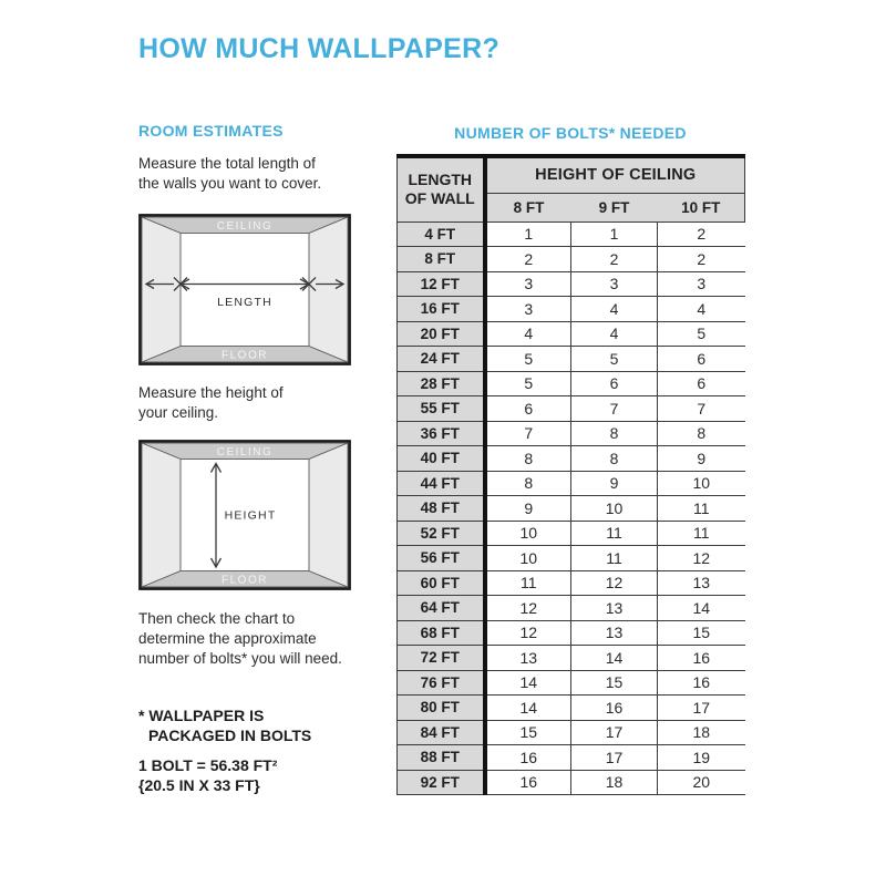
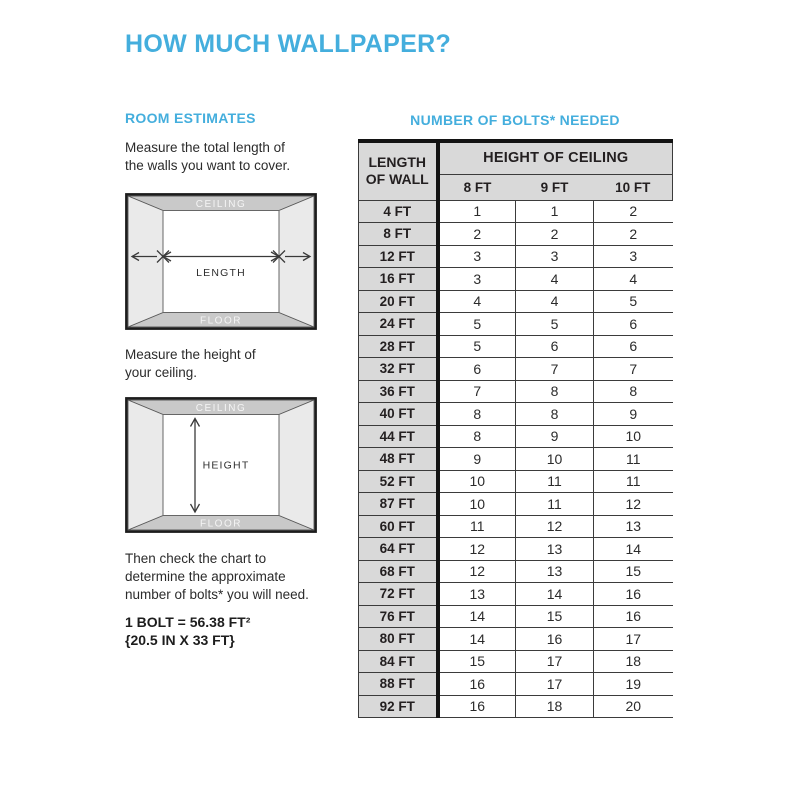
  HOW MUCH WALLPAPER?
  ROOM ESTIMATES
  Measure the total length of
  the walls you want to cover.
  CEILING
  FLOOR
  LENGTH
  Measure the height of
  your ceiling.
  CEILING
  FLOOR
  HEIGHT
  Then check the chart to
  determine the approximate
  number of bolts* you will need.
- * WALLPAPER IS
- PACKAGED IN BOLTS
  1 BOLT = 56.38 FT²
  {20.5 IN X 33 FT}
  NUMBER OF BOLTS* NEEDED
  LENGTH OF WALL	HEIGHT OF CEILING
  8 FT	9 FT	10 FT
  4 FT	1	1	2
  8 FT	2	2	2
  12 FT	3	3	3
  16 FT	3	4	4
  20 FT	4	4	5
  24 FT	5	5	6
  28 FT	5	6	6
- 55 FT	6	7	7
+ 32 FT	6	7	7
  36 FT	7	8	8
  40 FT	8	8	9
  44 FT	8	9	10
  48 FT	9	10	11
  52 FT	10	11	11
- 56 FT	10	11	12
+ 87 FT	10	11	12
  60 FT	11	12	13
  64 FT	12	13	14
  68 FT	12	13	15
  72 FT	13	14	16
  76 FT	14	15	16
  80 FT	14	16	17
  84 FT	15	17	18
  88 FT	16	17	19
  92 FT	16	18	20
